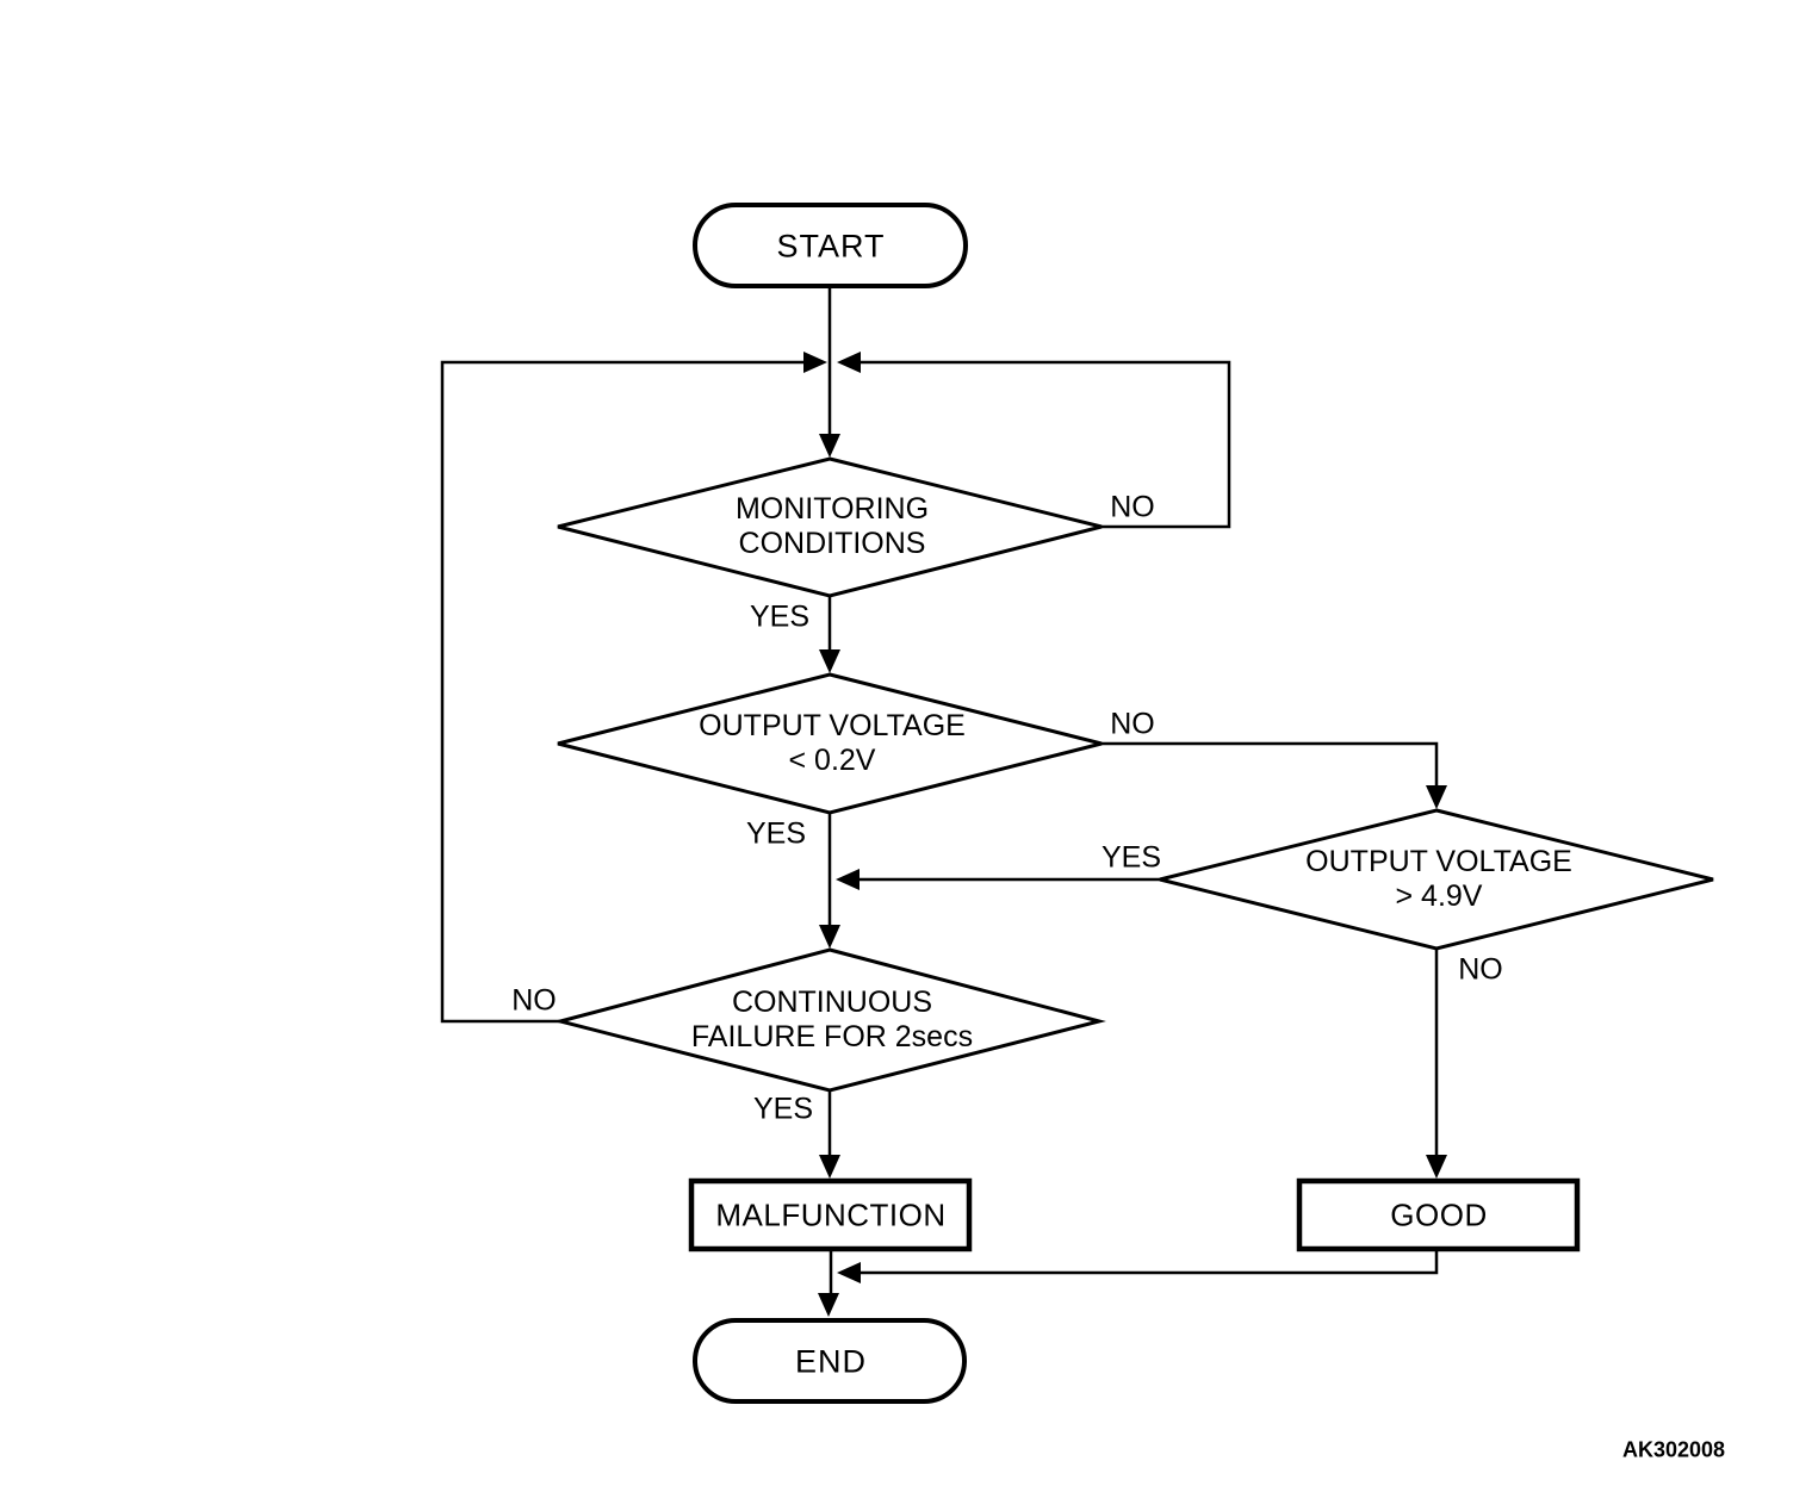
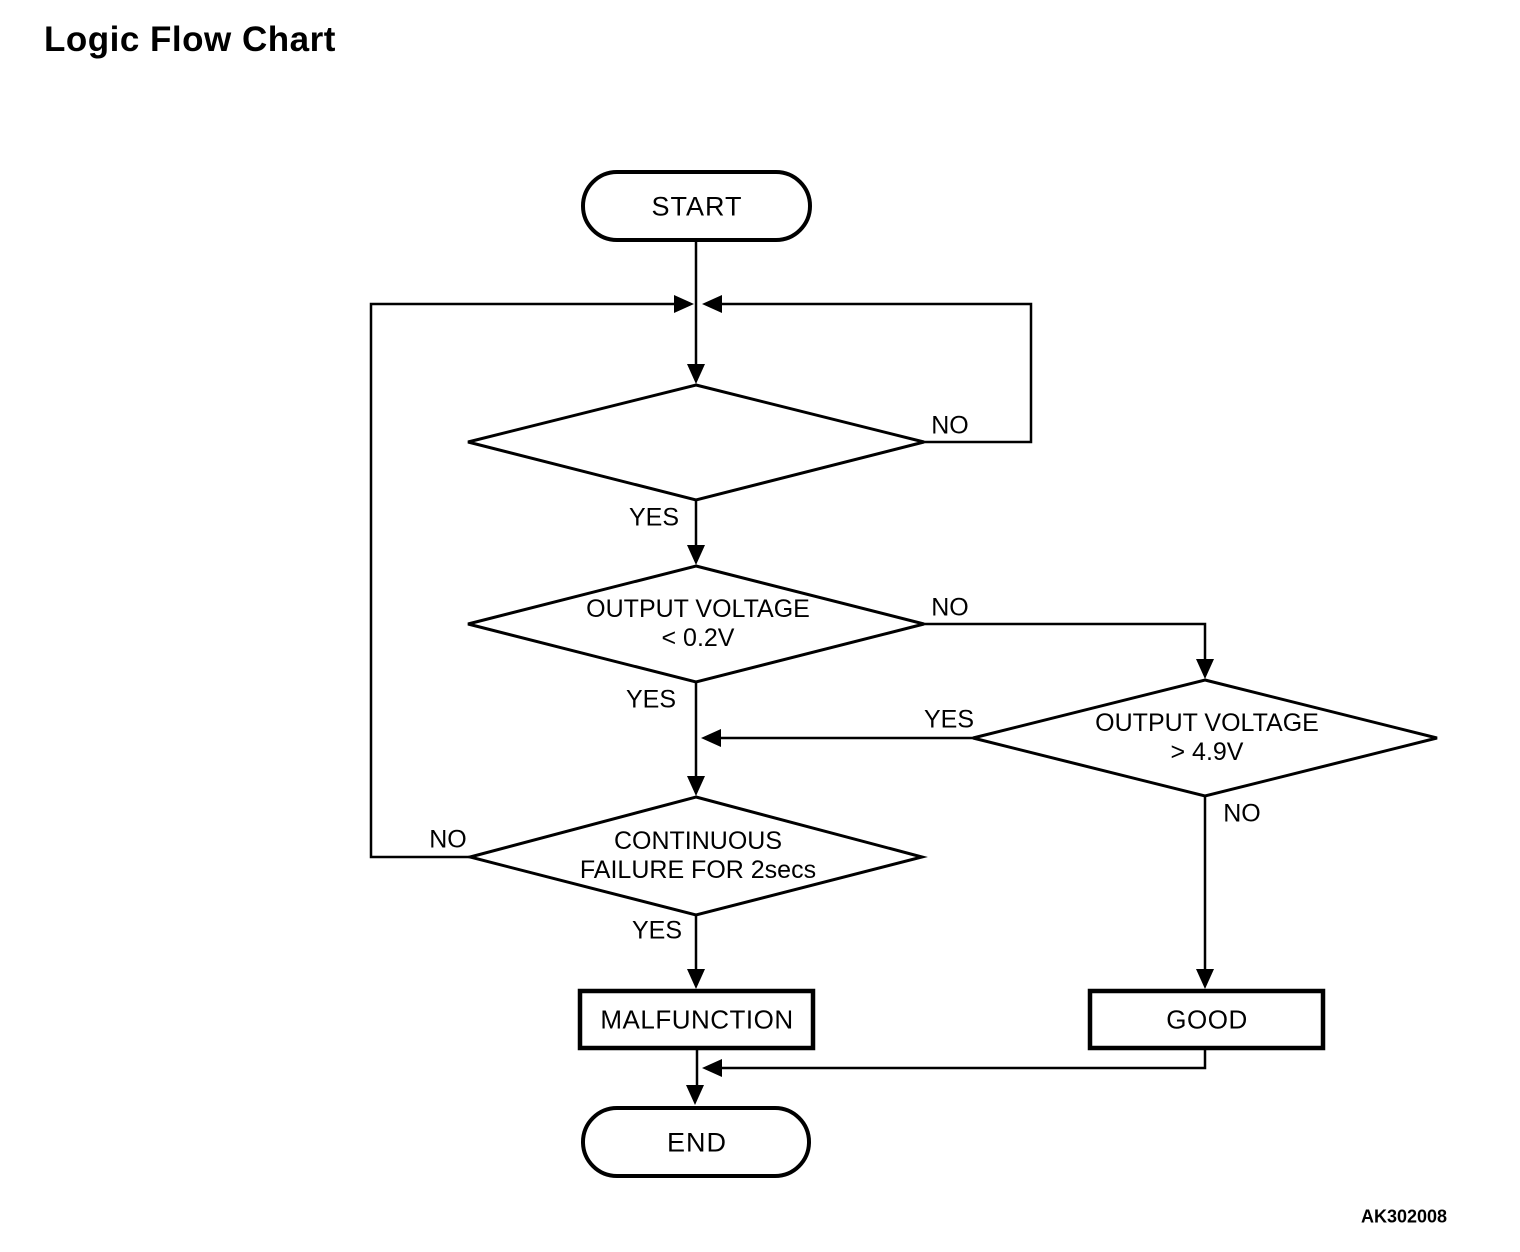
+ Logic Flow Chart
  START
- MONITORING
- CONDITIONS
  OUTPUT VOLTAGE
  < 0.2V
  OUTPUT VOLTAGE
  > 4.9V
  CONTINUOUS
  FAILURE FOR 2secs
  MALFUNCTION
  GOOD
  END
  NO
  YES
  NO
  YES
  YES
  NO
  NO
  YES
  AK302008
